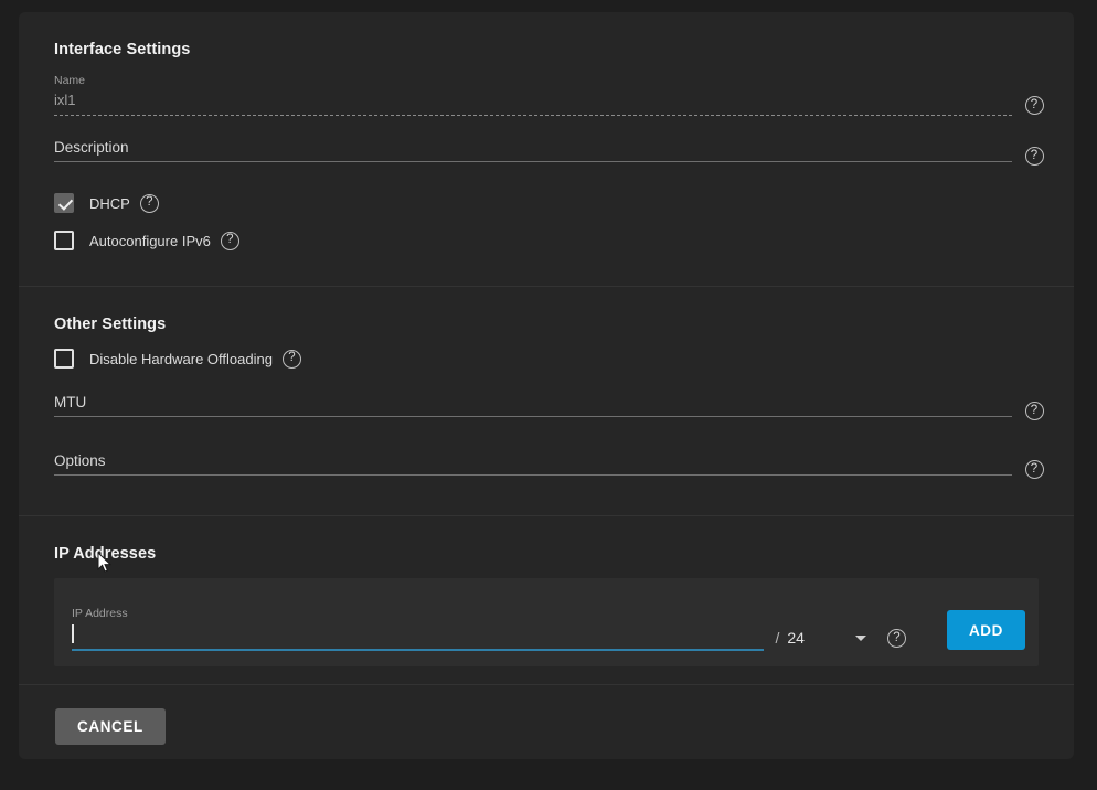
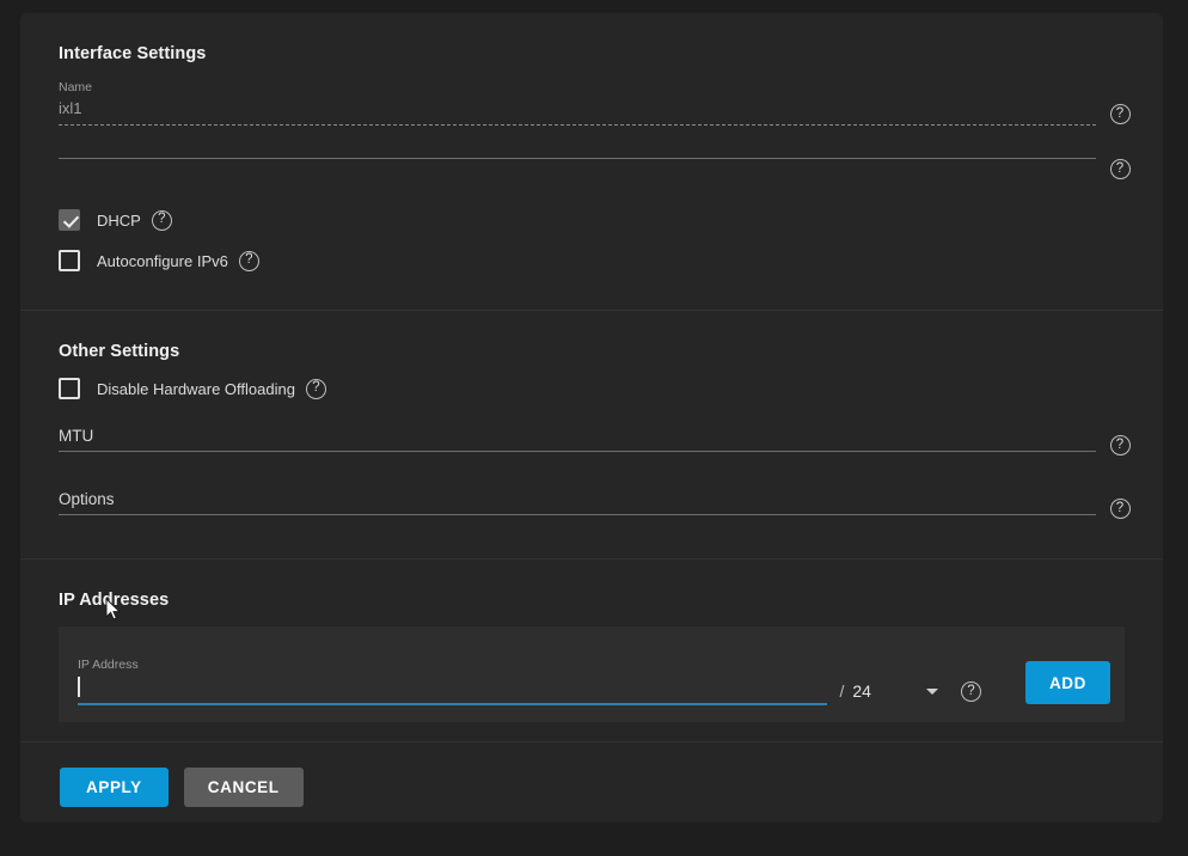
  Interface Settings
  Name
  ixl1
  ?
- Description
  ?
  DHCP
  ?
  Autoconfigure IPv6
  ?
  Other Settings
  Disable Hardware Offloading
  ?
  MTU
  ?
  Options
  ?
  IP Adresses
  IP Address
  /
  24
  ?
  ADD
+ APPLY
  CANCEL
